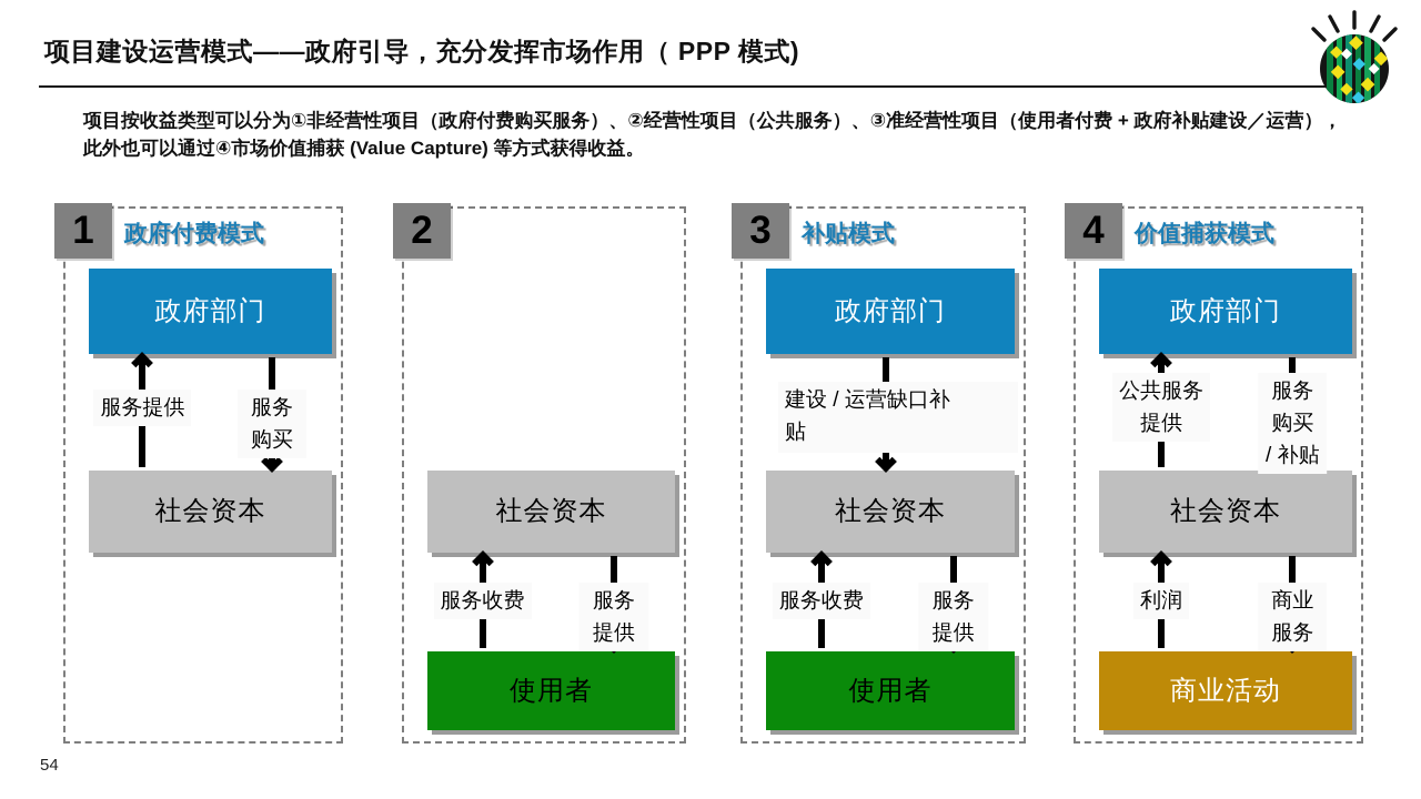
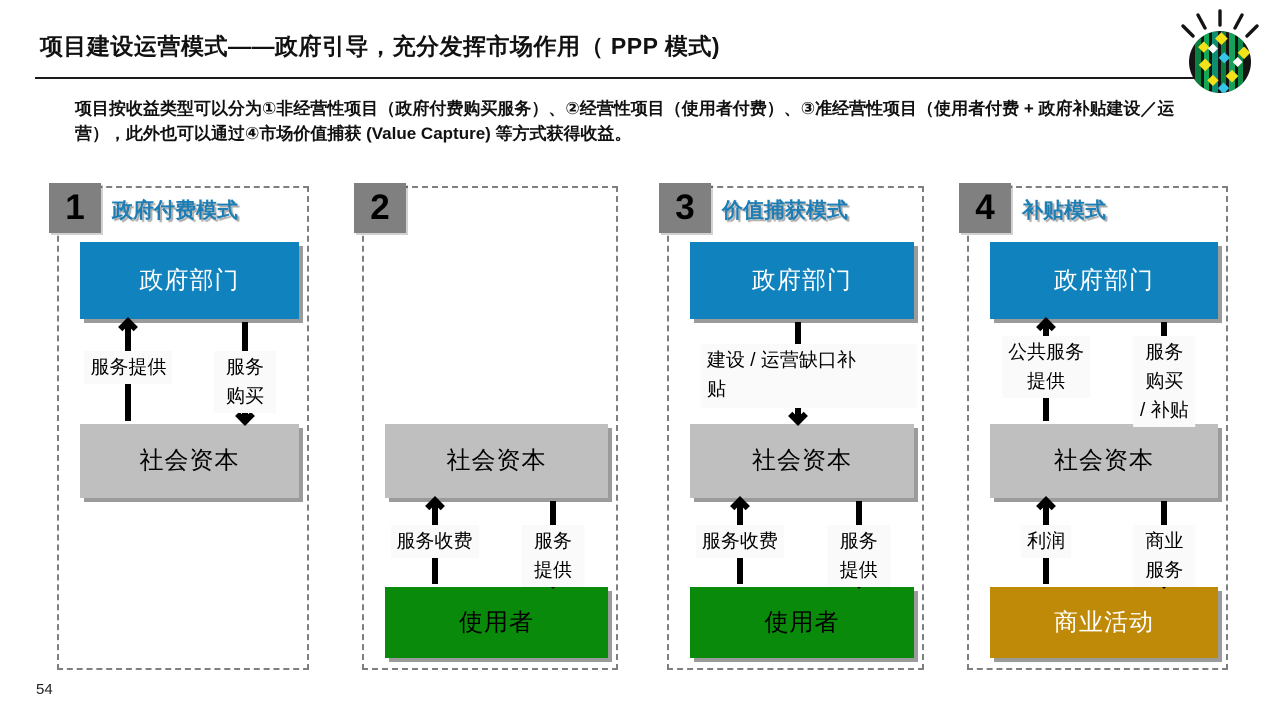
  项目建设运营模式——政府引导，充分发挥市场作用（ PPP 模式)
- 项目按收益类型可以分为①非经营性项目（政府付费购买服务）、②经营性项目（公共服务）、③准经营性项目（使用者付费 + 政府补贴建设／运营），此外也可以通过④市场价值捕获 (Value Capture) 等方式获得收益。
+ 项目按收益类型可以分为①非经营性项目（政府付费购买服务）、②经营性项目（使用者付费）、③准经营性项目（使用者付费 + 政府补贴建设／运营），此外也可以通过④市场价值捕获 (Value Capture) 等方式获得收益。
  1
  政府付费模式
  政府部门
  服务提供
  服务购买
  社会资本
  2
  社会资本
  服务收费
  服务提供
  使用者
  3
- 补贴模式
+ 价值捕获模式
  政府部门
  建设 / 运营缺口补
  贴
  社会资本
  服务收费
  服务提供
  使用者
  4
- 价值捕获模式
+ 补贴模式
  政府部门
  公共服务
  提供
  服务购买
  / 补贴
  社会资本
  利润
  商业服务
  商业活动
  54
